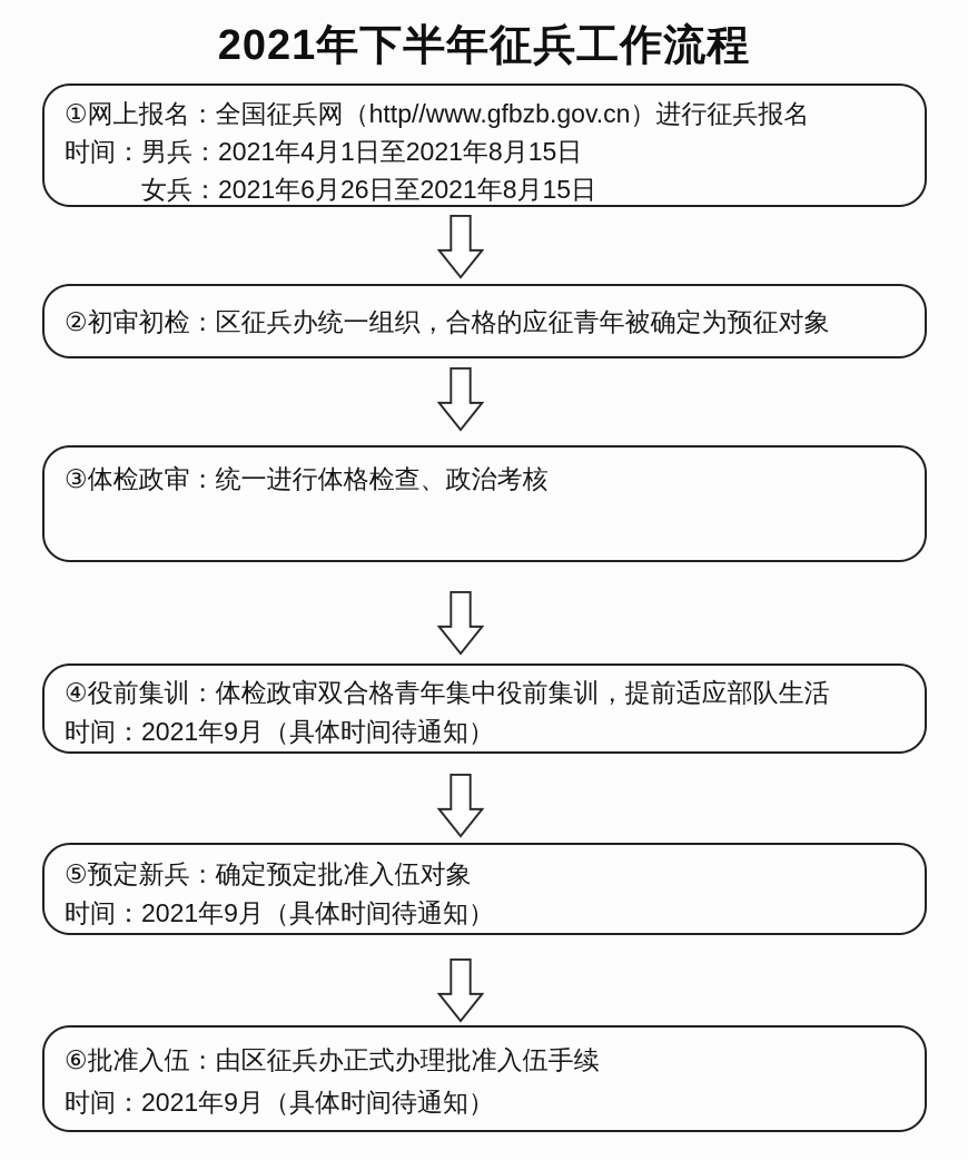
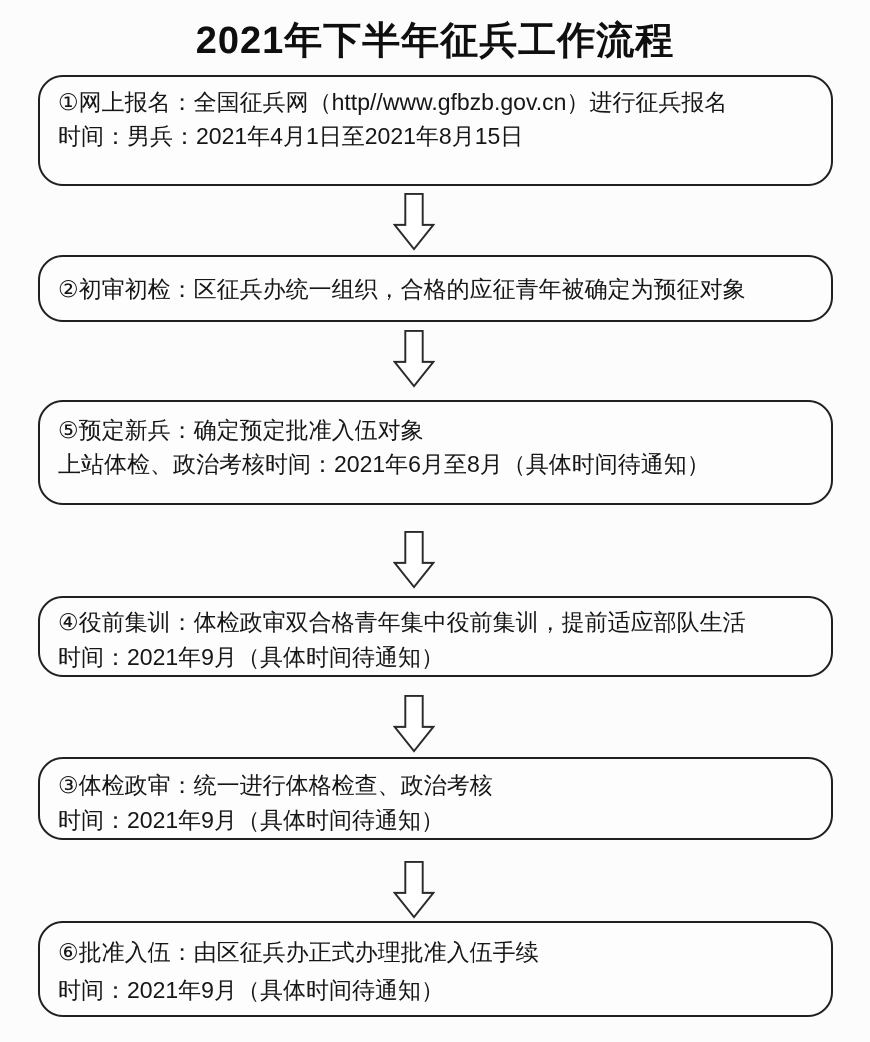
  2021年下半年征兵工作流程
  ①网上报名：全国征兵网（http//www.gfbzb.gov.cn）进行征兵报名
  时间：男兵：2021年4月1日至2021年8月15日
- 女兵：2021年6月26日至2021年8月15日
  ②初审初检：区征兵办统一组织，合格的应征青年被确定为预征对象
- ③体检政审：统一进行体格检查、政治考核
+ ⑤预定新兵：确定预定批准入伍对象
+ 上站体检、政治考核时间：2021年6月至8月（具体时间待通知）
  ④役前集训：体检政审双合格青年集中役前集训，提前适应部队生活
  时间：2021年9月（具体时间待通知）
- ⑤预定新兵：确定预定批准入伍对象
+ ③体检政审：统一进行体格检查、政治考核
  时间：2021年9月（具体时间待通知）
  ⑥批准入伍：由区征兵办正式办理批准入伍手续
  时间：2021年9月（具体时间待通知）
